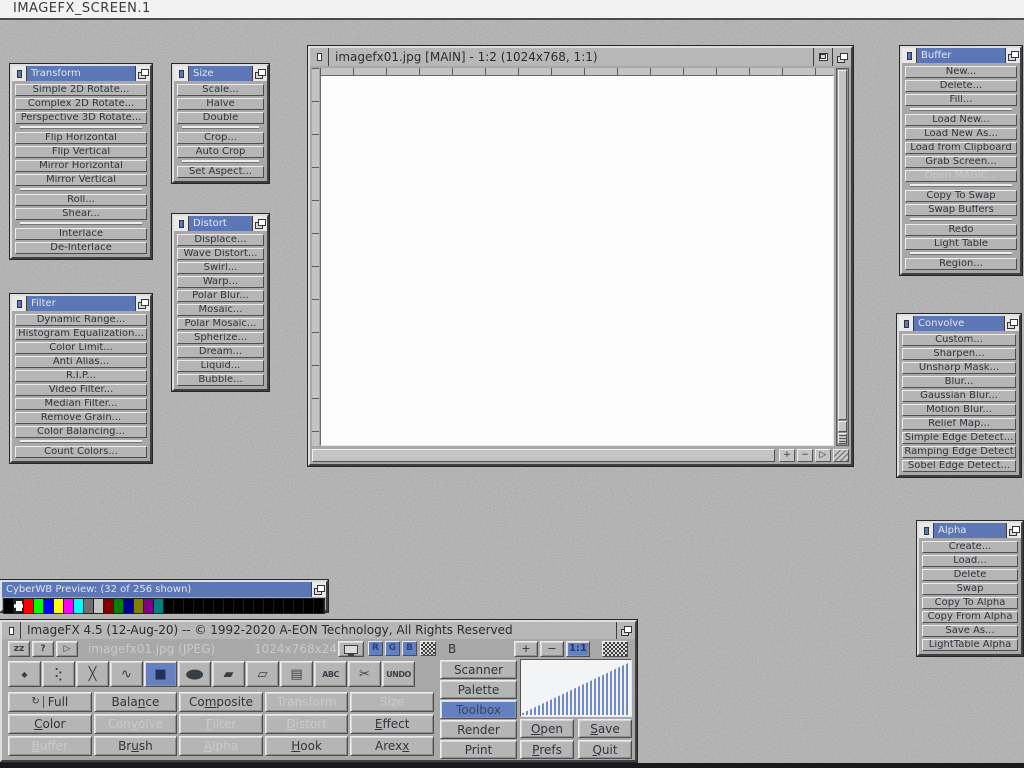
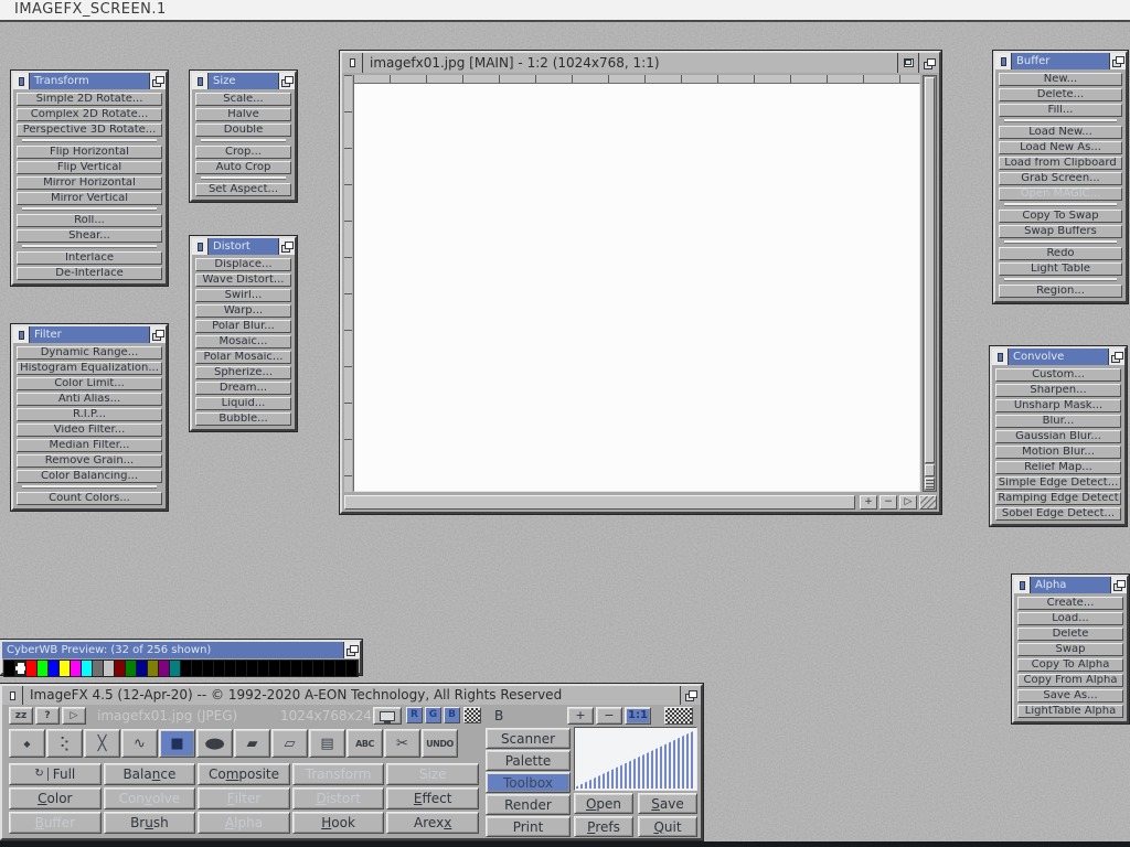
  IMAGEFX_SCREEN.1
  Transform
  Simple 2D Rotate...
  Complex 2D Rotate...
  Perspective 3D Rotate...
  Flip Horizontal
  Flip Vertical
  Mirror Horizontal
  Mirror Vertical
  Roll...
  Shear...
  Interlace
  De-Interlace
  Size
  Scale...
  Halve
  Double
  Crop...
  Auto Crop
  Set Aspect...
  Distort
  Displace...
  Wave Distort...
  Swirl...
  Warp...
  Polar Blur...
  Mosaic...
  Polar Mosaic...
  Spherize...
  Dream...
  Liquid...
  Bubble...
  Filter
  Dynamic Range...
  Histogram Equalization...
  Color Limit...
  Anti Alias...
  R.I.P...
  Video Filter...
  Median Filter...
  Remove Grain...
  Color Balancing...
  Count Colors...
  Buffer
  New...
  Delete...
  Fill...
  Load New...
  Load New As...
  Load from Clipboard
  Grab Screen...
  Open MAGIC...
  Copy To Swap
  Swap Buffers
  Redo
  Light Table
  Region...
  Convolve
  Custom...
  Sharpen...
  Unsharp Mask...
  Blur...
  Gaussian Blur...
  Motion Blur...
  Relief Map...
  Simple Edge Detect...
  Ramping Edge Detect
  Sobel Edge Detect...
  Alpha
  Create...
  Load...
  Delete
  Swap
  Copy To Alpha
  Copy From Alpha
  Save As...
  LightTable Alpha
  imagefx01.jpg [MAIN] - 1:2 (1024x768, 1:1)
  +
  −
  ▷
  CyberWB Preview: (32 of 256 shown)
- ImageFX 4.5 (12-Aug-20) -- © 1992-2020 A-EON Technology, All Rights Reserved
+ ImageFX 4.5 (12-Apr-20) -- © 1992-2020 A-EON Technology, All Rights Reserved
  zz
  ?
  ▷
  imagefx01.jpg (JPEG)
  1024x768x24
  R
  G
  B
  B
  +
  −
  1:1
  ◆
  ⢕
  ╳
  ∿
  ■
  ●
  ▰
  ▱
  ▤
  ABC
  ✂
  UNDO
  ↻
  Full
  Bala
  n
  ce
  Co
  m
  posite
  Transform
  Size
  C
  olor
  Con
  v
  olve
  F
  ilter
  D
  istort
  E
  ffect
  B
  uffer
  Br
  u
  sh
  A
  lpha
  H
  ook
  Arex
  x
  Scanner
  Palette
  Toolbox
  Render
  Print
  O
  pen
  S
  ave
  P
  refs
  Q
  uit
